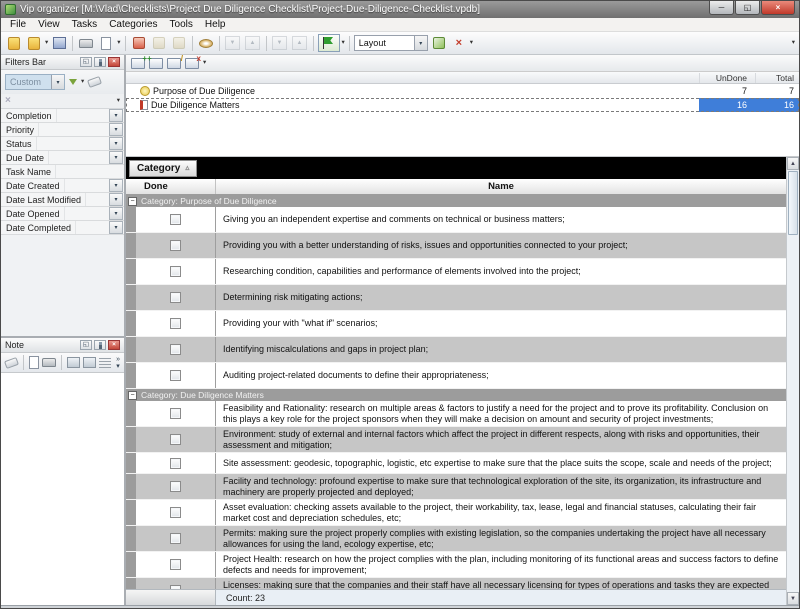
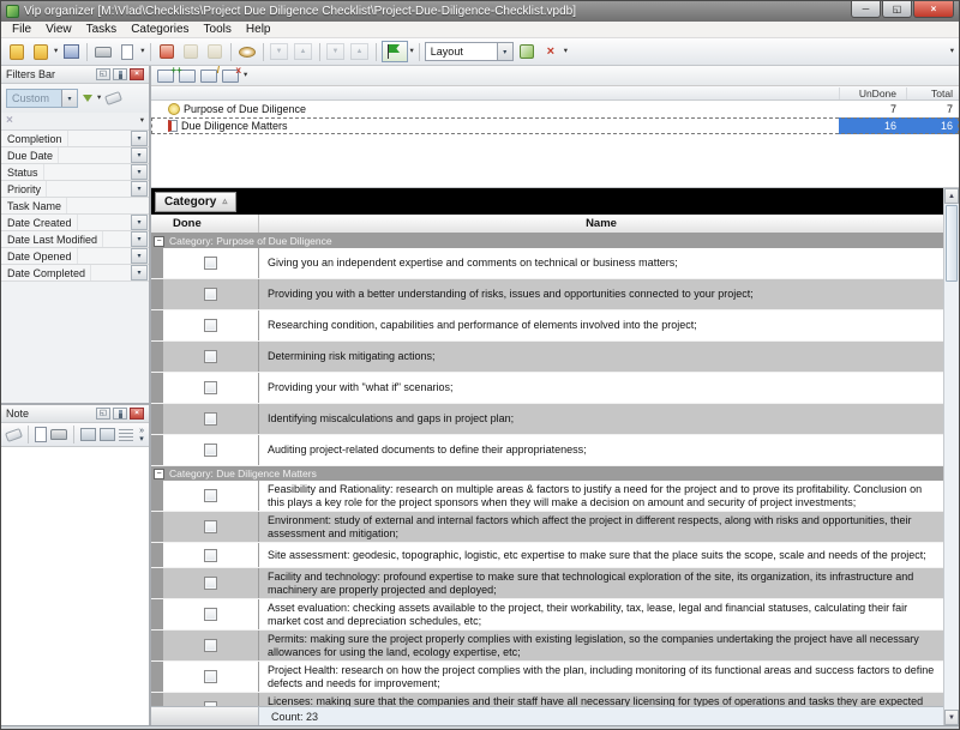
  Vip organizer [M:\Vlad\Checklists\Project Due Diligence Checklist\Project-Due-Diligence-Checklist.vpdb]
  ─
  ◱
  ×
  File
  View
  Tasks
  Categories
  Tools
  Help
  Layout
  ×
  Filters Bar
  Custom
  ×
  Completion
- Priority
+ Due Date
  Status
- Due Date
+ Priority
  Task Name
  Date Created
  Date Last Modified
  Date Opened
  Date Completed
  Note
  UnDone
  Total
  Purpose of Due Diligence
  7
  7
  Due Diligence Matters
  16
  16
  Category
  ▵
  Done
  Name
  Category: Purpose of Due Diligence
  Giving you an independent expertise and comments on technical or business matters;
  Providing you with a better understanding of risks, issues and opportunities connected to your project;
  Researching condition, capabilities and performance of elements involved into the project;
  Determining risk mitigating actions;
  Providing your with "what if" scenarios;
  Identifying miscalculations and gaps in project plan;
  Auditing project-related documents to define their appropriateness;
  Category: Due Diligence Matters
  Feasibility and Rationality: research on multiple areas & factors to justify a need for the project and to prove its profitability. Conclusion on this plays a key role for the project sponsors when they will make a decision on amount and security of project investments;
  Environment: study of external and internal factors which affect the project in different respects, along with risks and opportunities, their assessment and mitigation;
  Site assessment: geodesic, topographic, logistic, etc expertise to make sure that the place suits the scope, scale and needs of the project;
  Facility and technology: profound expertise to make sure that technological exploration of the site, its organization, its infrastructure and machinery are properly projected and deployed;
  Asset evaluation: checking assets available to the project, their workability, tax, lease, legal and financial statuses, calculating their fair market cost and depreciation schedules, etc;
  Permits: making sure the project properly complies with existing legislation, so the companies undertaking the project have all necessary allowances for using the land, ecology expertise, etc;
  Project Health: research on how the project complies with the plan, including monitoring of its functional areas and success factors to define defects and needs for improvement;
  Licenses: making sure that the companies and their staff have all necessary licensing for types of operations and tasks they are expected
  Count: 23
